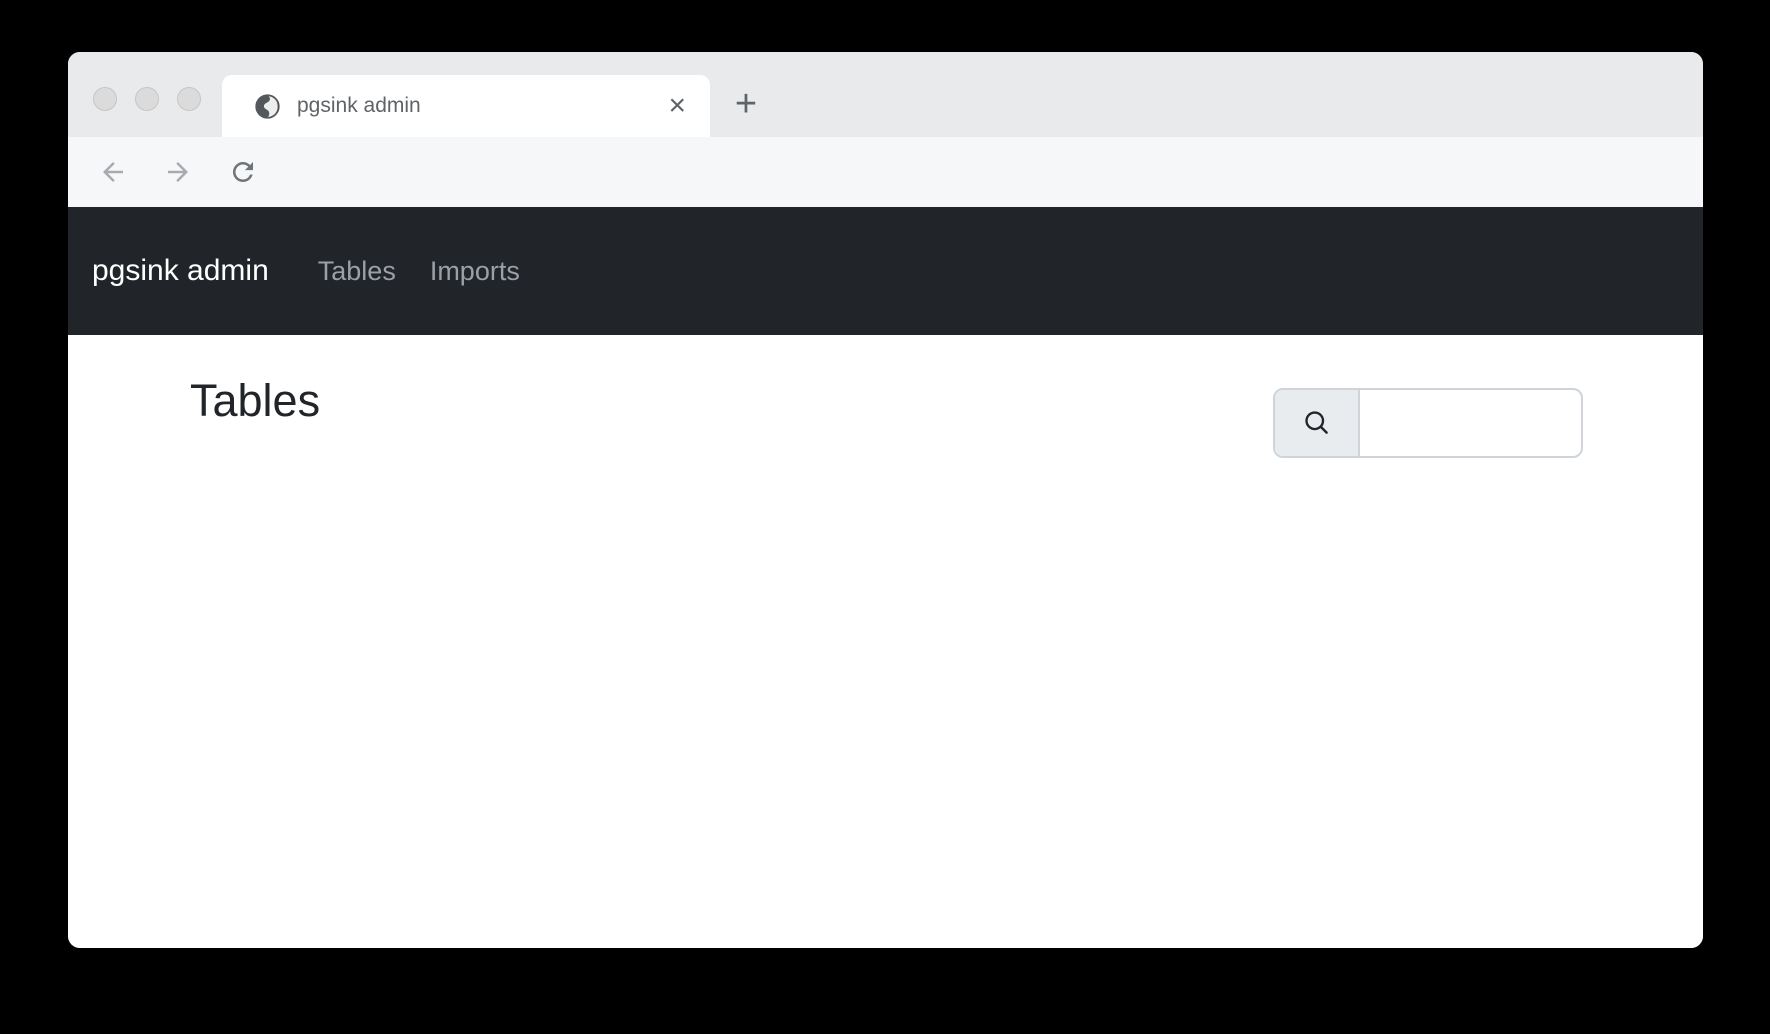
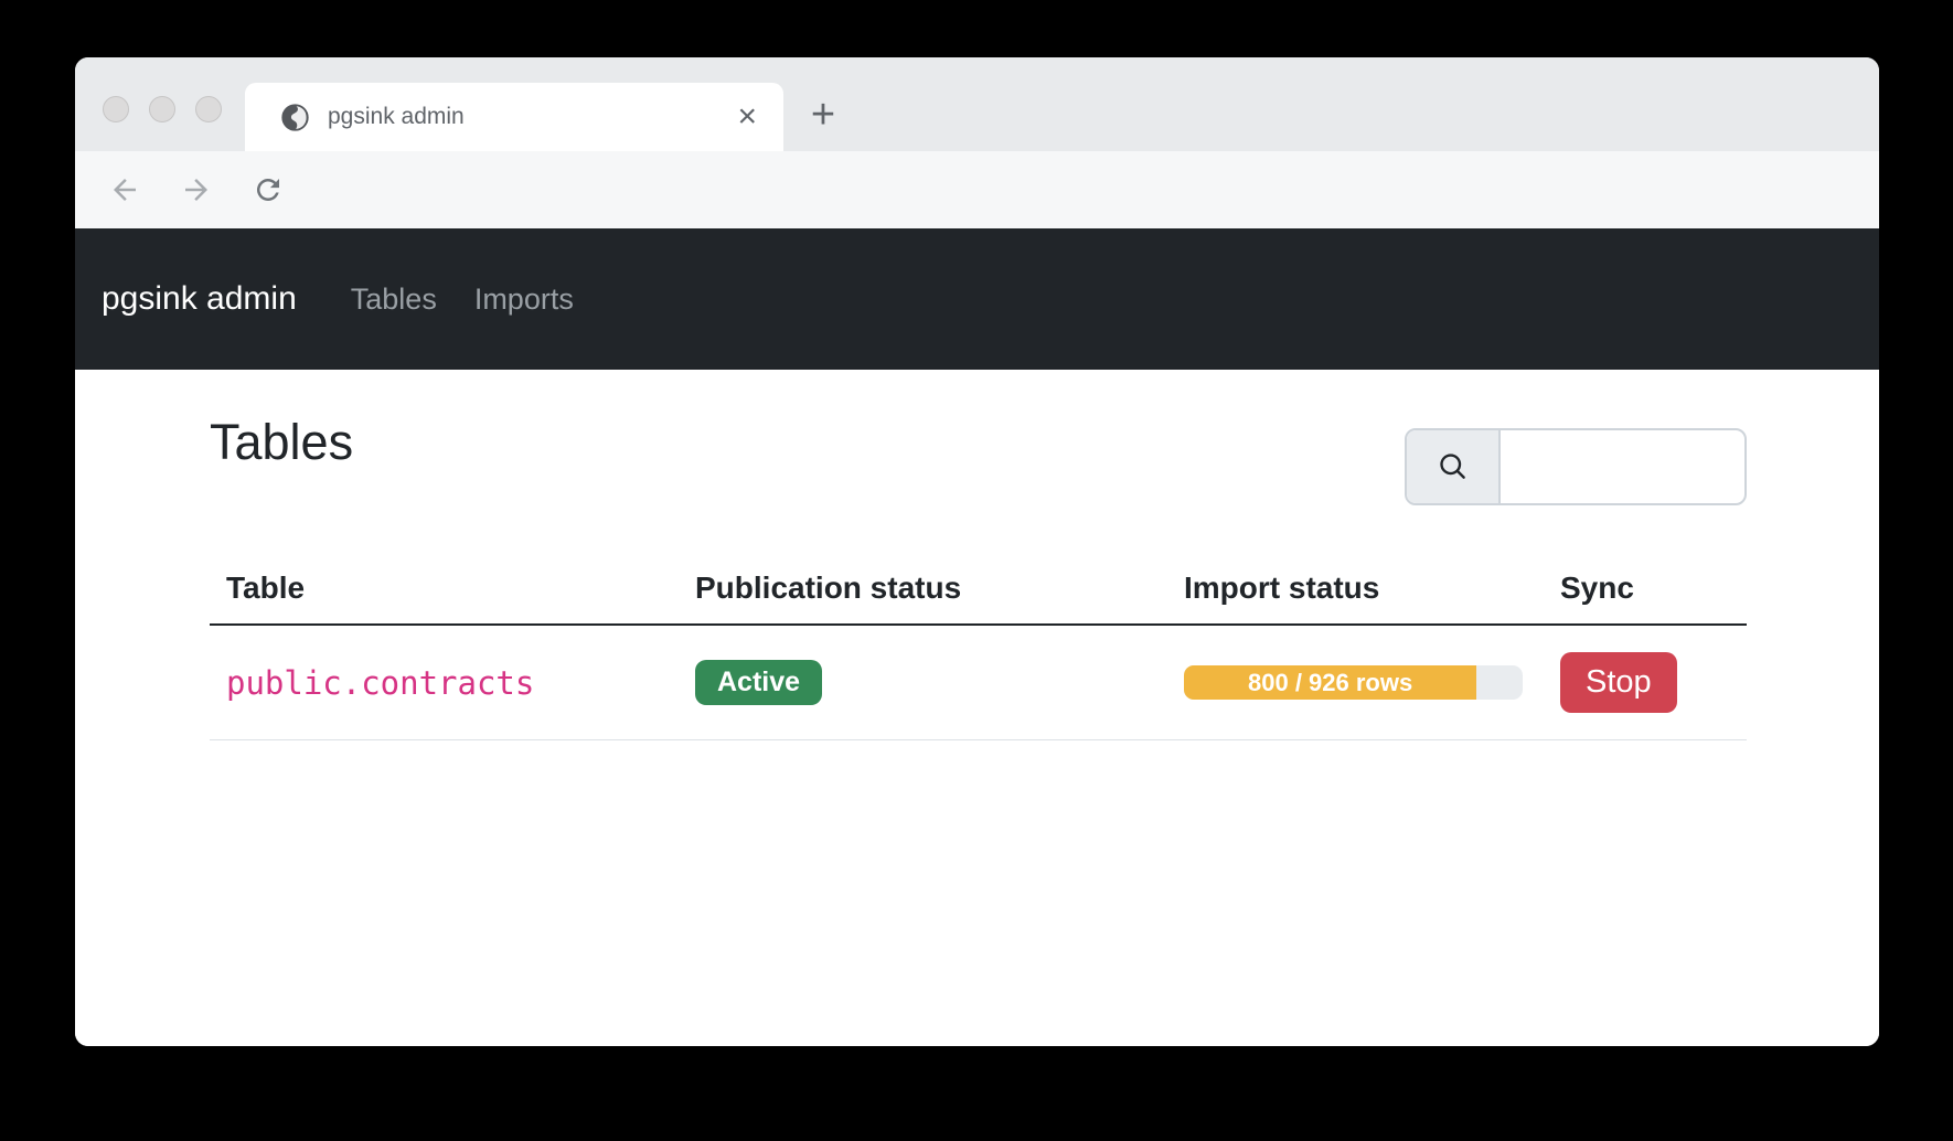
  pgsink admin
  ×
  +
  pgsink admin
  Tables
  Imports
  Tables
+ Table
+ Publication status
+ Import status
+ Sync
+ public.contracts
+ Active
+ 800 / 926 rows
+ Stop
